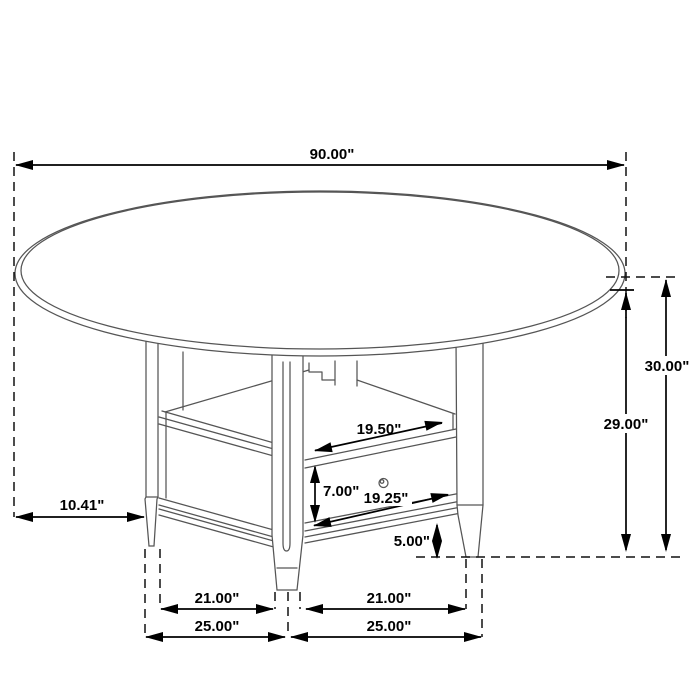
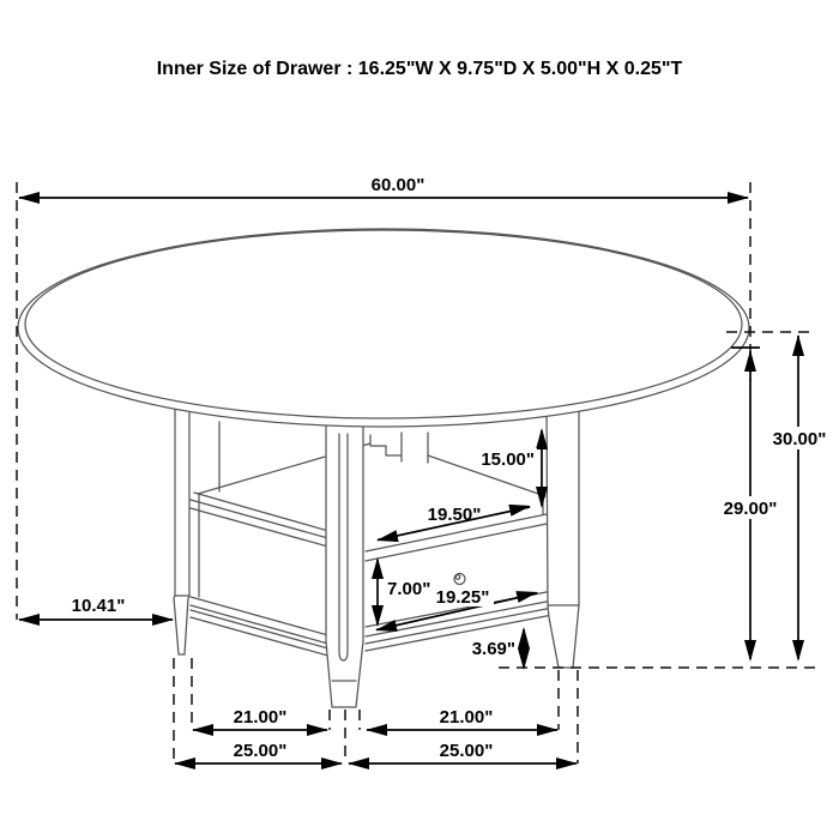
- 90.00"
+ 60.00"
  10.41"
  30.00"
  29.00"
+ 15.00"
  19.50"
  7.00"
  19.25"
- 5.00"
+ 3.69"
  21.00"
  21.00"
  25.00"
  25.00"
+ Inner Size of Drawer : 16.25"W X 9.75"D X 5.00"H X 0.25"T
